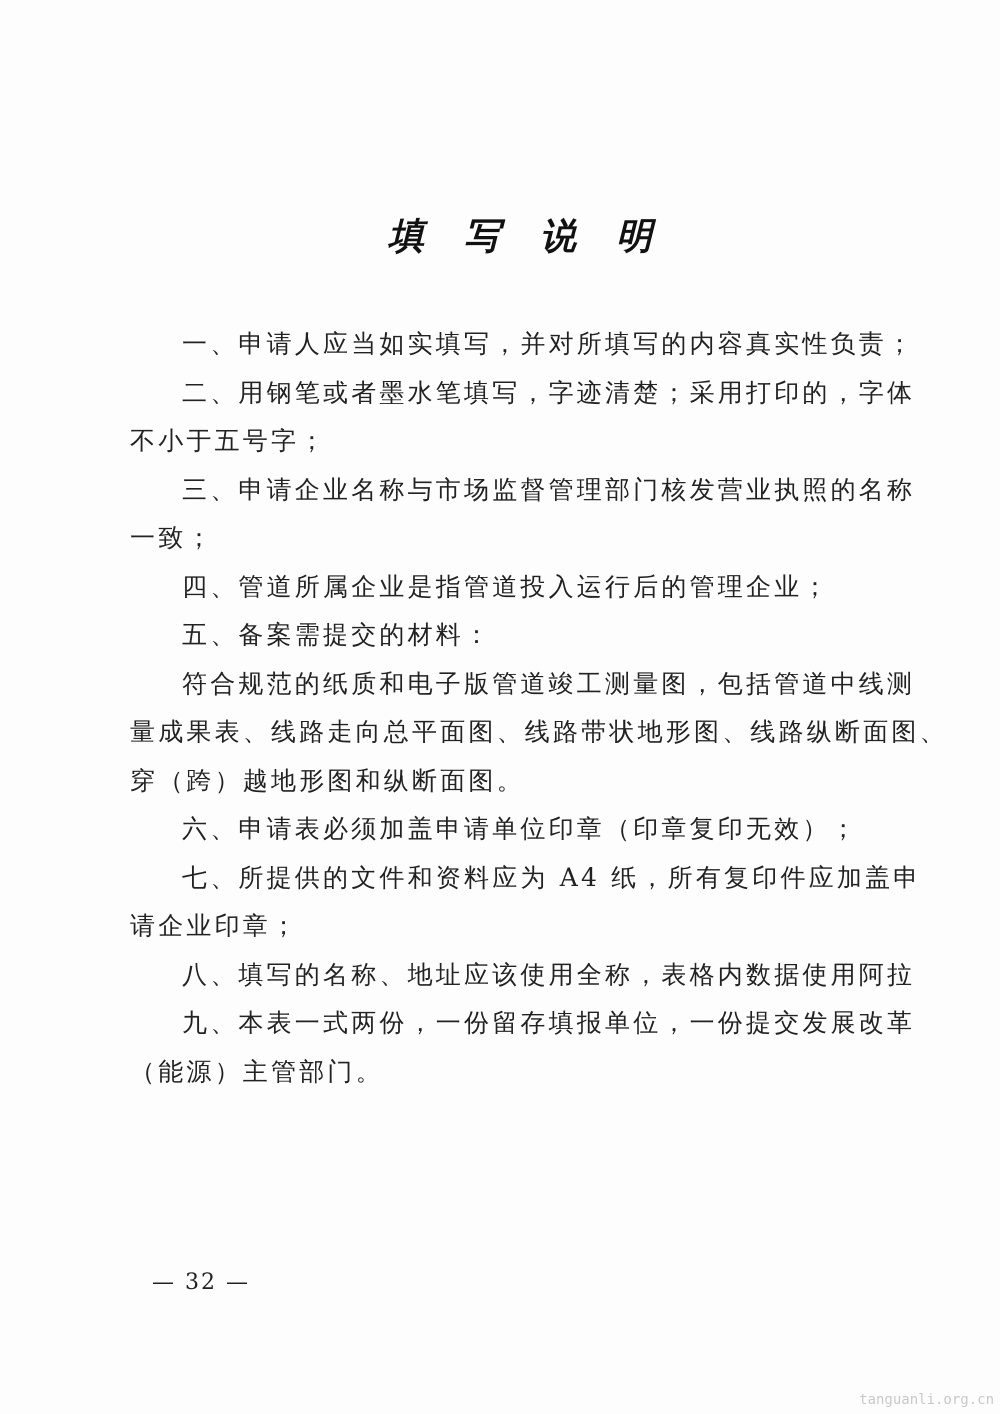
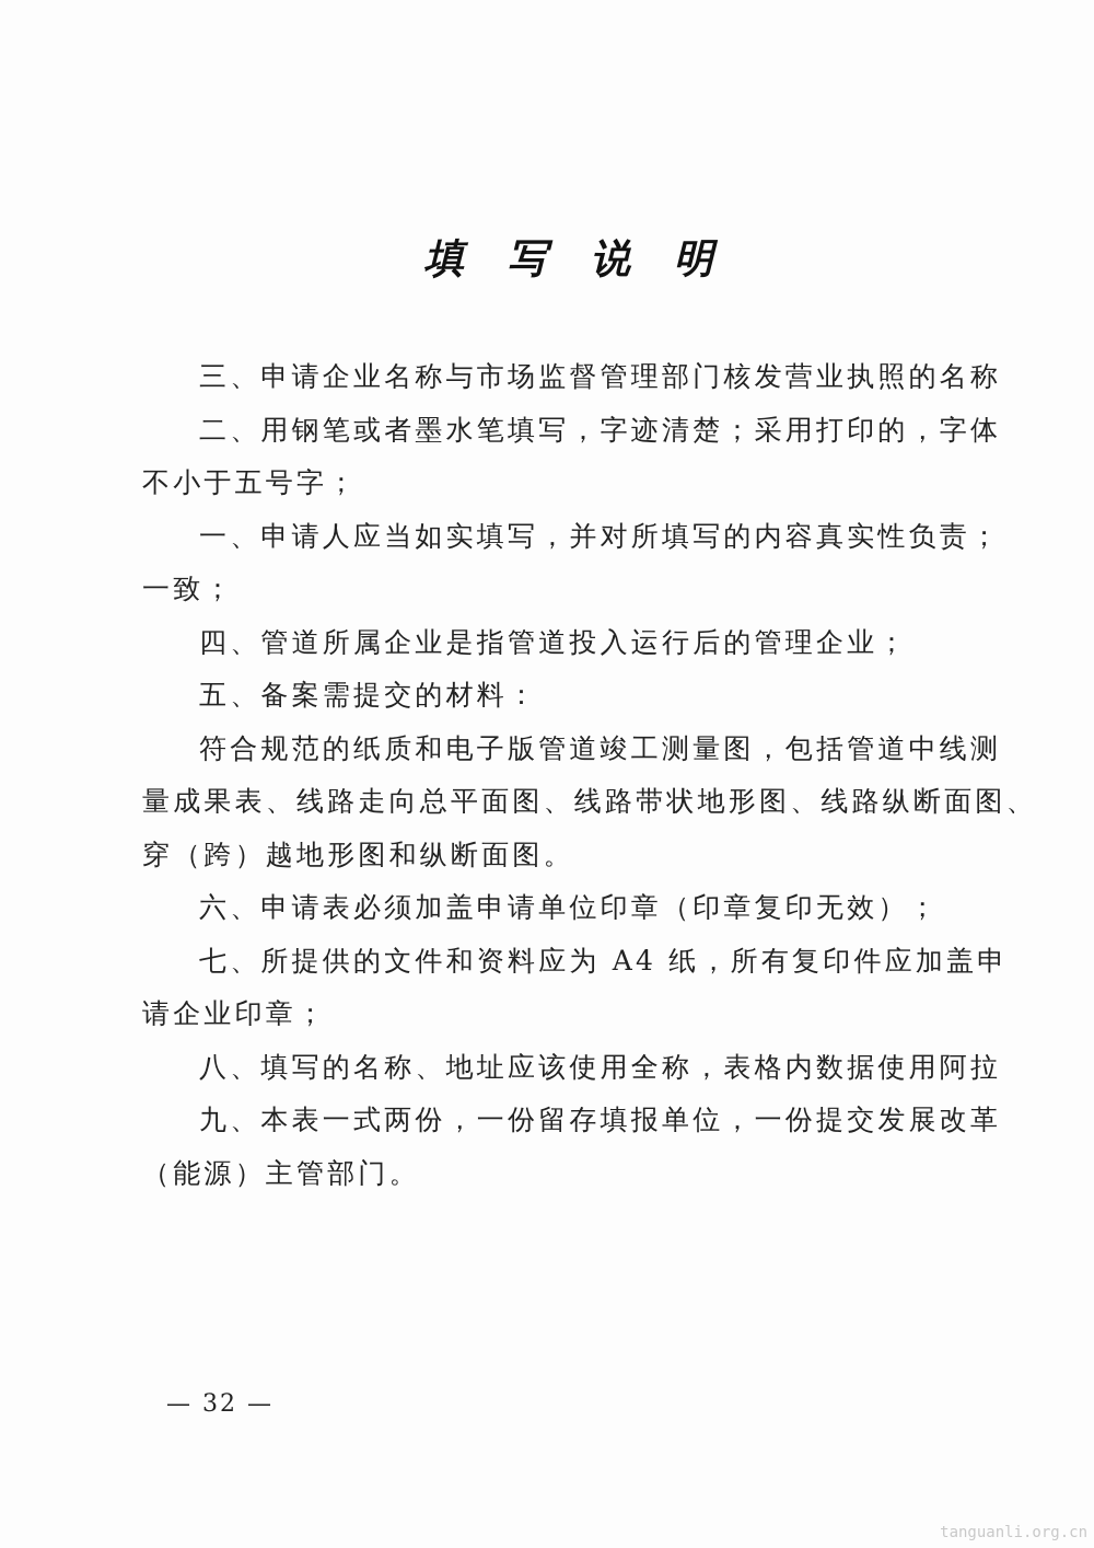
  填写说明
- 一、申请人应当如实填写，并对所填写的内容真实性负责；
+ 三、申请企业名称与市场监督管理部门核发营业执照的名称
  二、用钢笔或者墨水笔填写，字迹清楚；采用打印的，字体
  不小于五号字；
- 三、申请企业名称与市场监督管理部门核发营业执照的名称
+ 一、申请人应当如实填写，并对所填写的内容真实性负责；
  一致；
  四、管道所属企业是指管道投入运行后的管理企业；
  五、备案需提交的材料：
  符合规范的纸质和电子版管道竣工测量图，包括管道中线测
  量成果表、线路走向总平面图、线路带状地形图、线路纵断面图、
  穿（跨）越地形图和纵断面图。
  六、申请表必须加盖申请单位印章（印章复印无效）；
  七、所提供的文件和资料应为 A4 纸，所有复印件应加盖申
  请企业印章；
  八、填写的名称、地址应该使用全称，表格内数据使用阿拉
  九、本表一式两份，一份留存填报单位，一份提交发展改革
  （能源）主管部门。
  — 32 —
  tanguanli.org.cn
